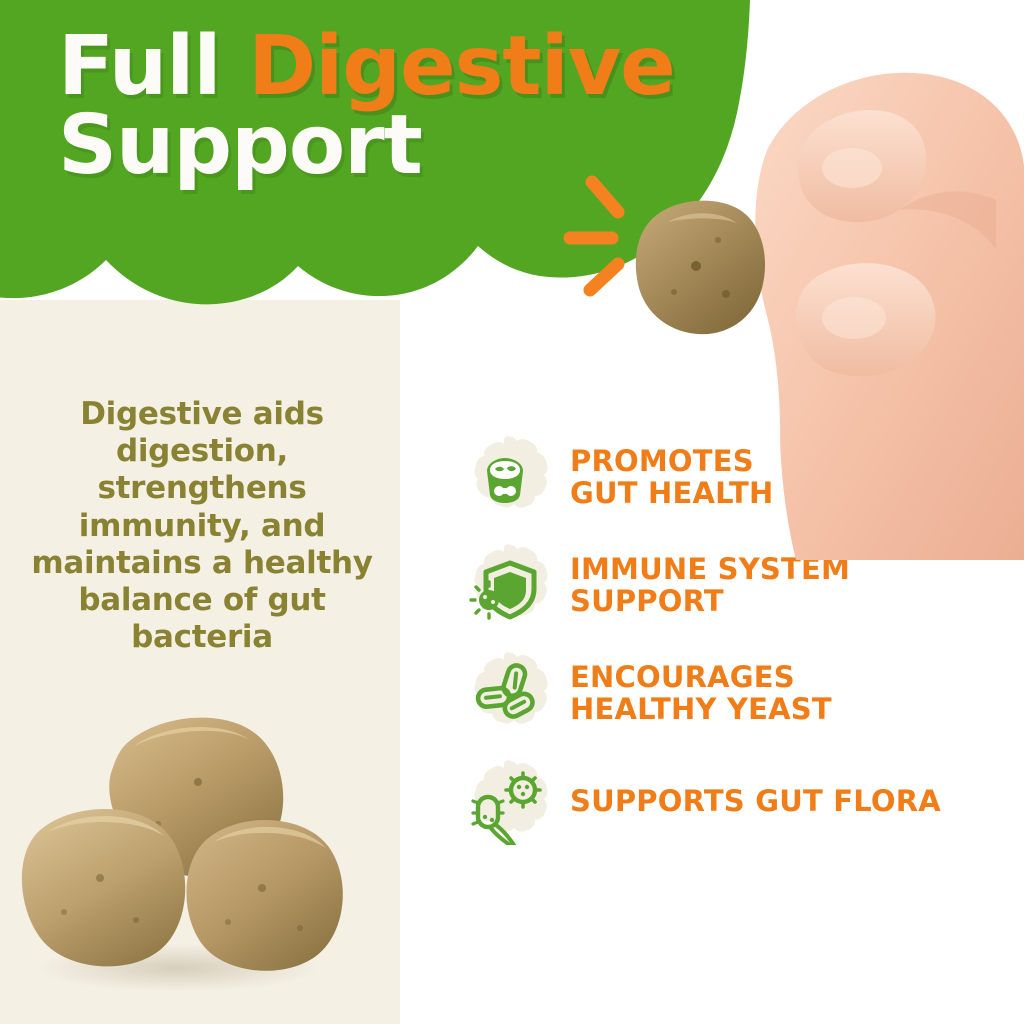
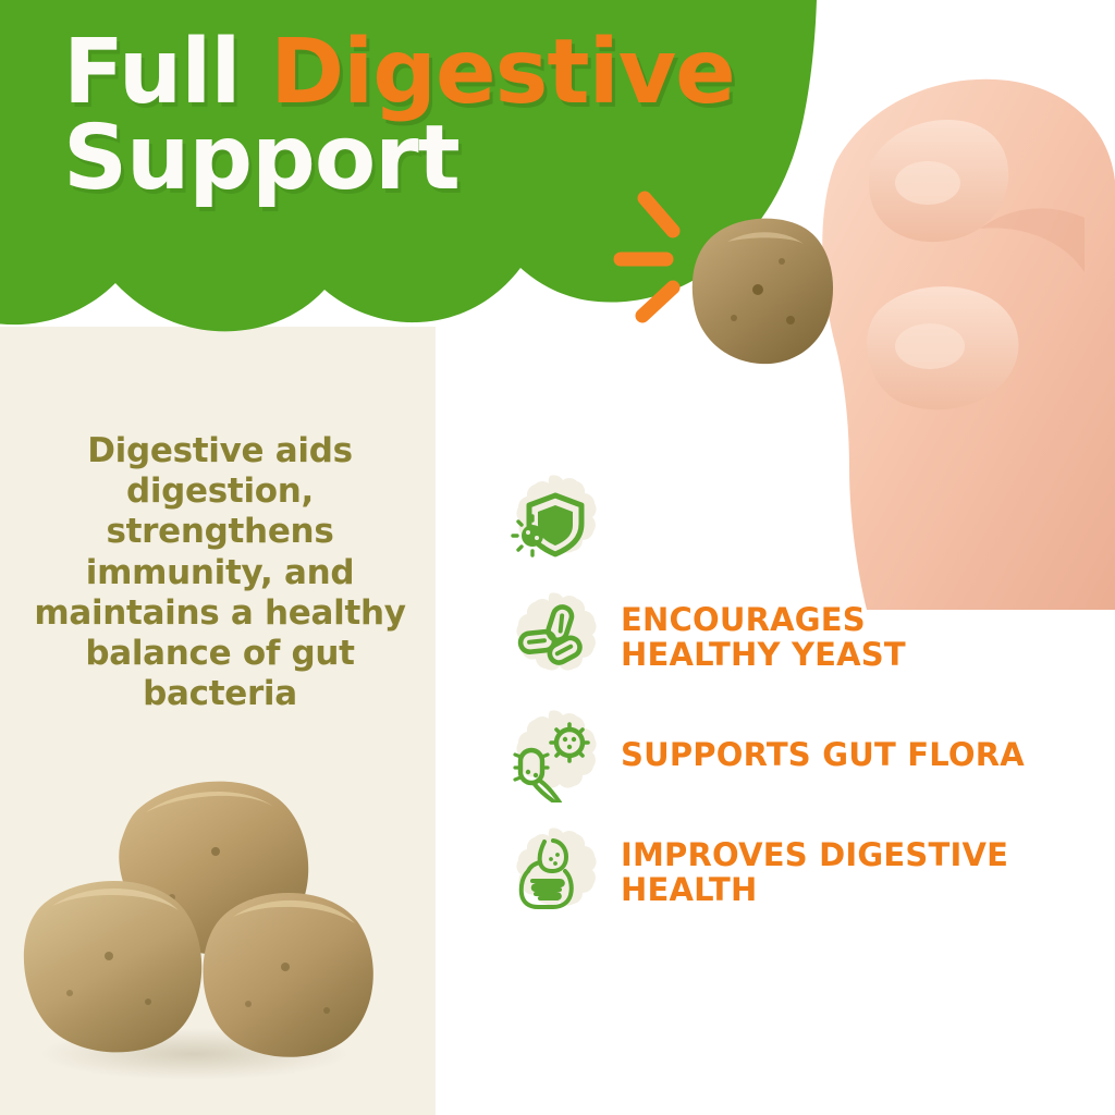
  Full Digestive
  Support
  Digestive aids digestion, strengthens immunity, and maintains a healthy balance of gut bacteria
- PROMOTES
- GUT HEALTH
- IMMUNE SYSTEM
- SUPPORT
  ENCOURAGES
  HEALTHY YEAST
  SUPPORTS GUT FLORA
+ IMPROVES DIGESTIVE
+ HEALTH
